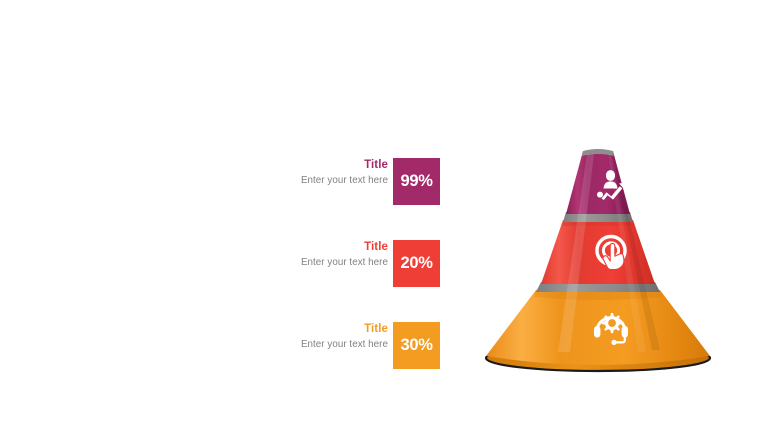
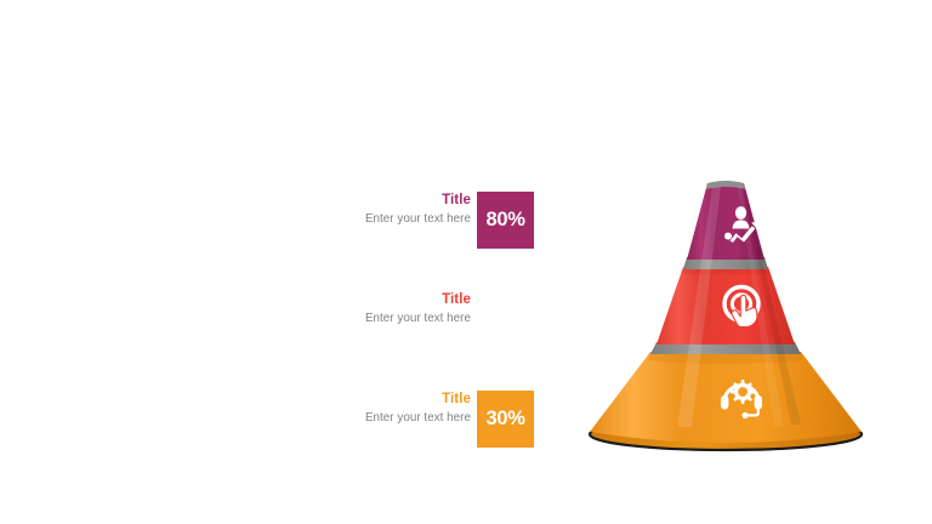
  Title
  Enter your text here
- 99%
+ 80%
  Title
  Enter your text here
- 20%
  Title
  Enter your text here
  30%
  $
